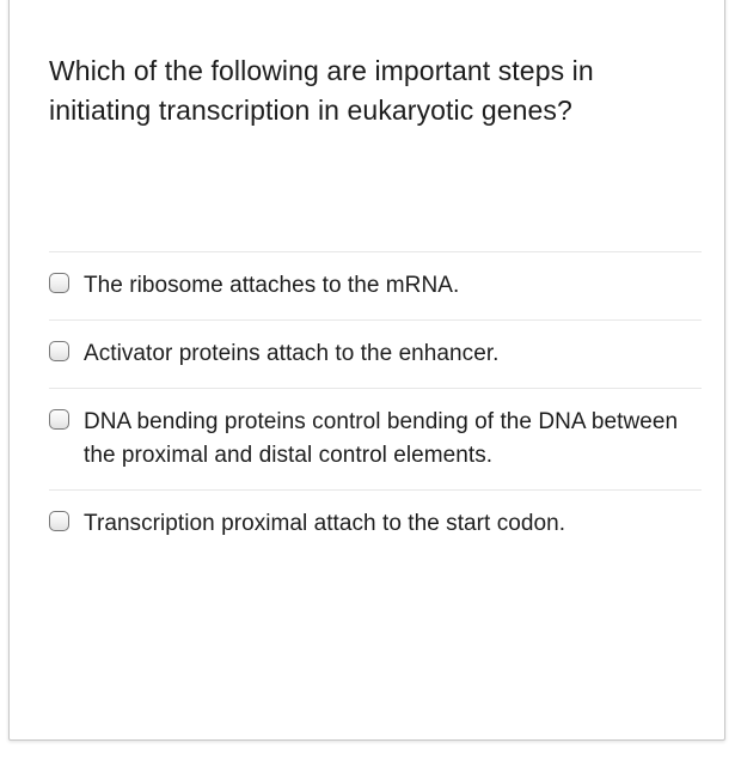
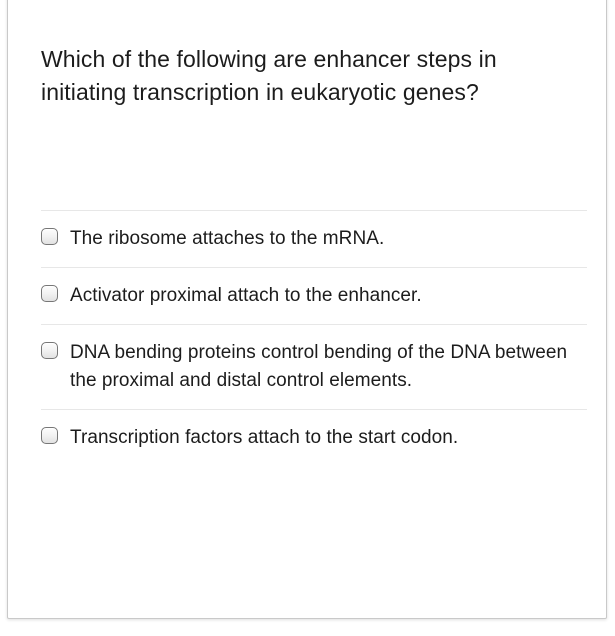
- Which of the following are important steps in initiating transcription in eukaryotic genes?
+ Which of the following are enhancer steps in initiating transcription in eukaryotic genes?
  The ribosome attaches to the mRNA.
- Activator proteins attach to the enhancer.
+ Activator proximal attach to the enhancer.
  DNA bending proteins control bending of the DNA between the proximal and distal control elements.
- Transcription proximal attach to the start codon.
+ Transcription factors attach to the start codon.
